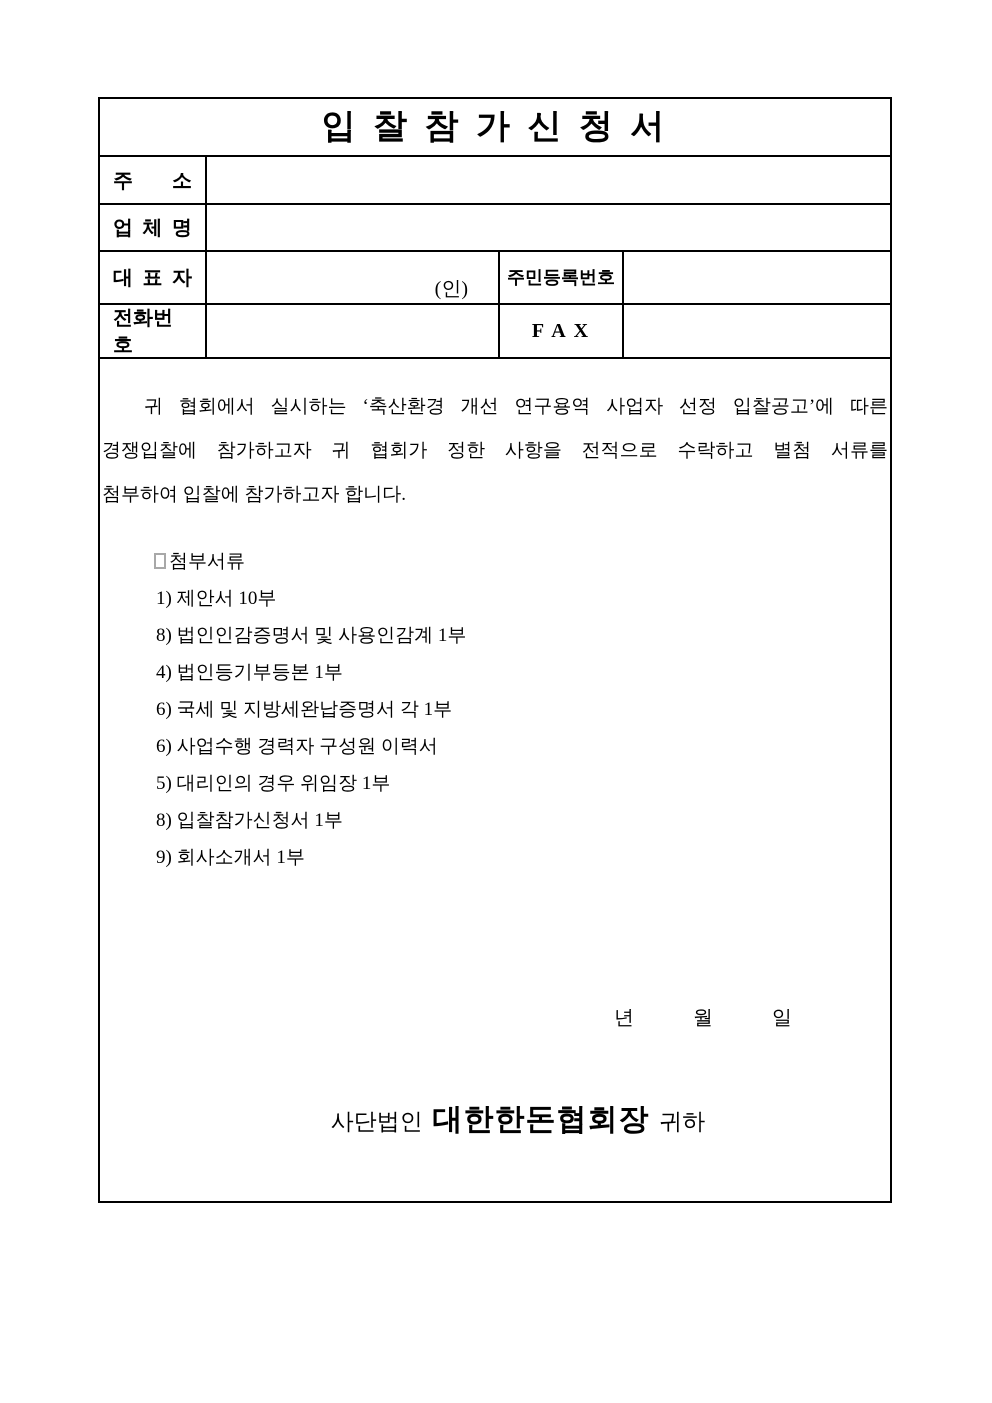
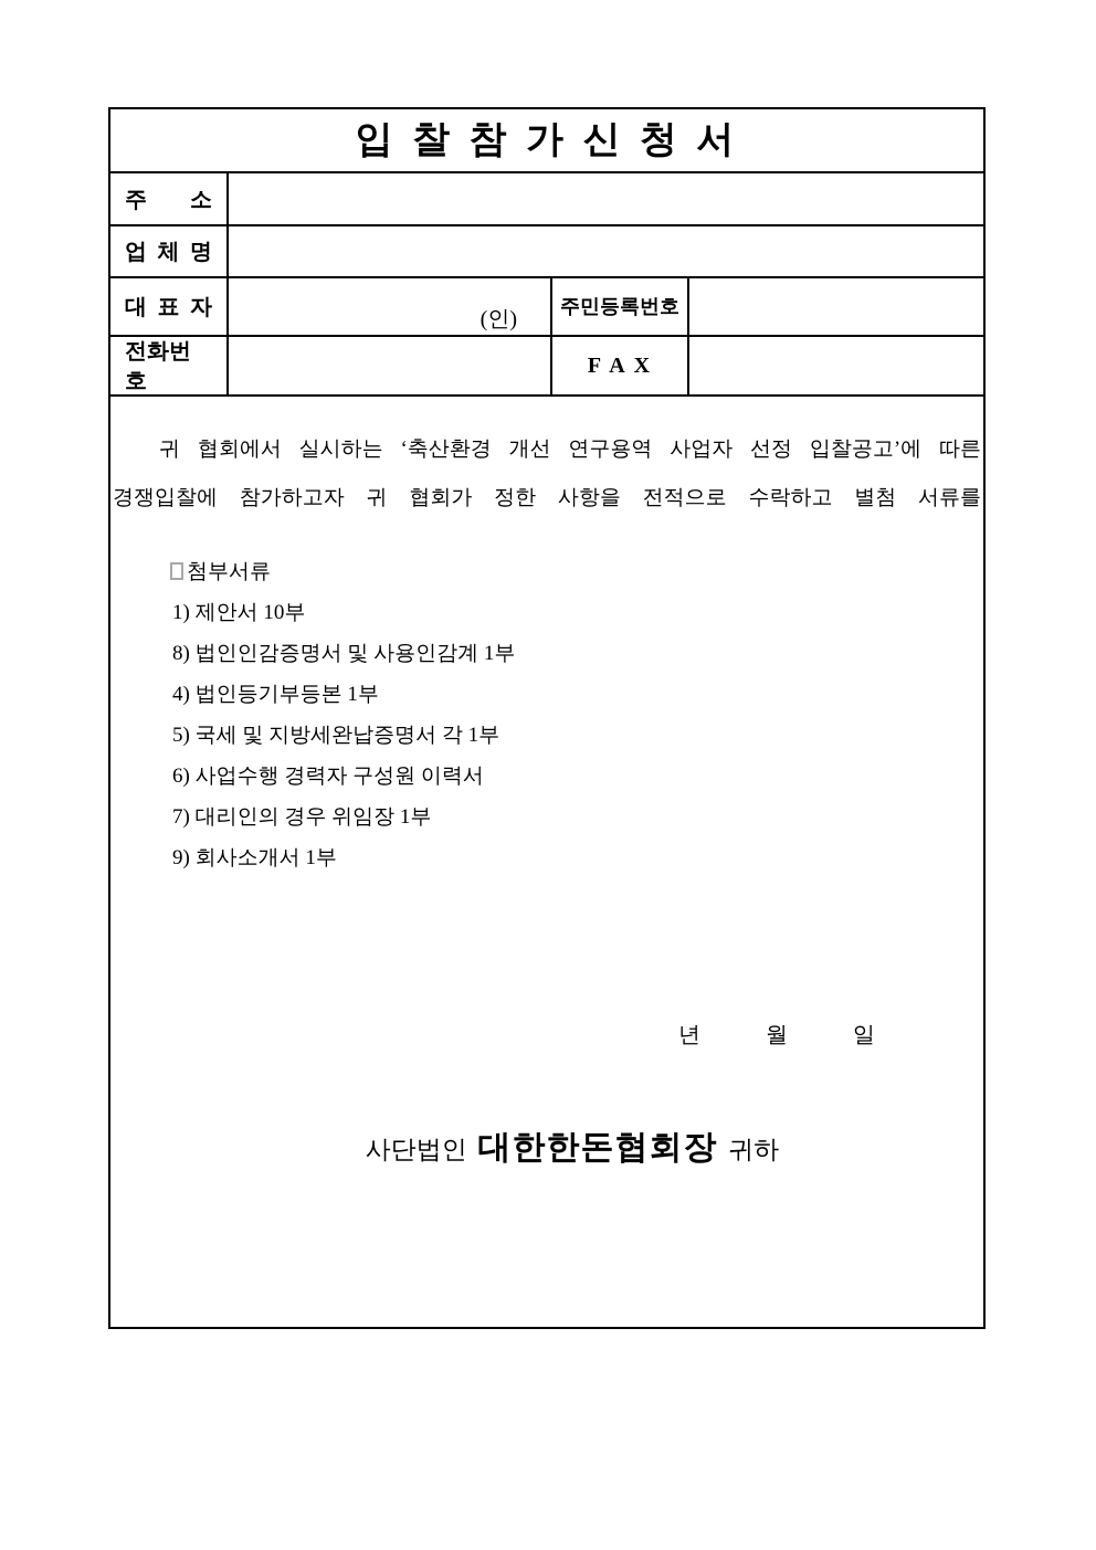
  입 찰 참 가 신 청 서
  주 소
  업 체 명
  대 표 자
  (인)
  주민등록번호
  전화번호
  F A X
  귀 협회에서 실시하는 ‘축산환경 개선 연구용역 사업자 선정 입찰공고’에 따른
  경쟁입찰에 참가하고자 귀 협회가 정한 사항을 전적으로 수락하고 별첨 서류를
- 첨부하여 입찰에 참가하고자 합니다.
  첨부서류
  1) 제안서 10부
  8) 법인인감증명서 및 사용인감계 1부
  4) 법인등기부등본 1부
- 6) 국세 및 지방세완납증명서 각 1부
+ 5) 국세 및 지방세완납증명서 각 1부
  6) 사업수행 경력자 구성원 이력서
- 5) 대리인의 경우 위임장 1부
+ 7) 대리인의 경우 위임장 1부
- 8) 입찰참가신청서 1부
  9) 회사소개서 1부
  년 월 일
  사단법인 대한한돈협회장 귀하
